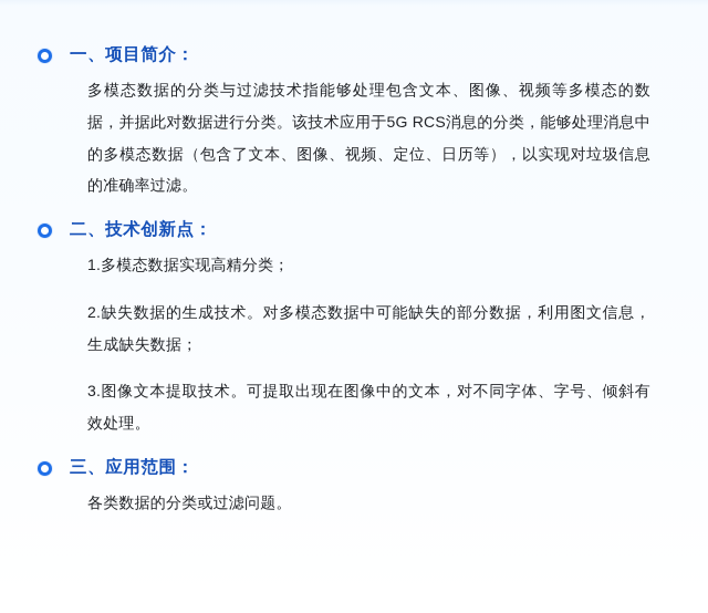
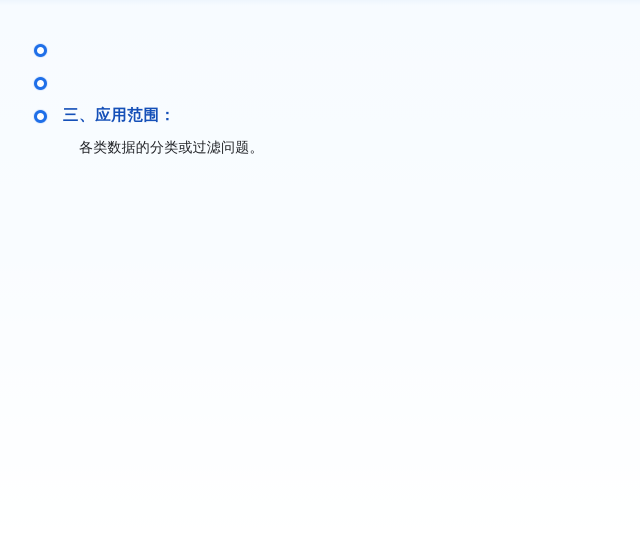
- 一、项目简介：
- 多模态数据的分类与过滤技术指能够处理包含文本、图像、视频等多模态的数据，并据此对数据进行分类。该技术应用于5G RCS消息的分类，能够处理消息中的多模态数据（包含了文本、图像、视频、定位、日历等），以实现对垃圾信息的准确率过滤。
- 二、技术创新点：
- 1.多模态数据实现高精分类；
- 2.缺失数据的生成技术。对多模态数据中可能缺失的部分数据，利用图文信息，生成缺失数据；
- 3.图像文本提取技术。可提取出现在图像中的文本，对不同字体、字号、倾斜有效处理。
  三、应用范围：
  各类数据的分类或过滤问题。
